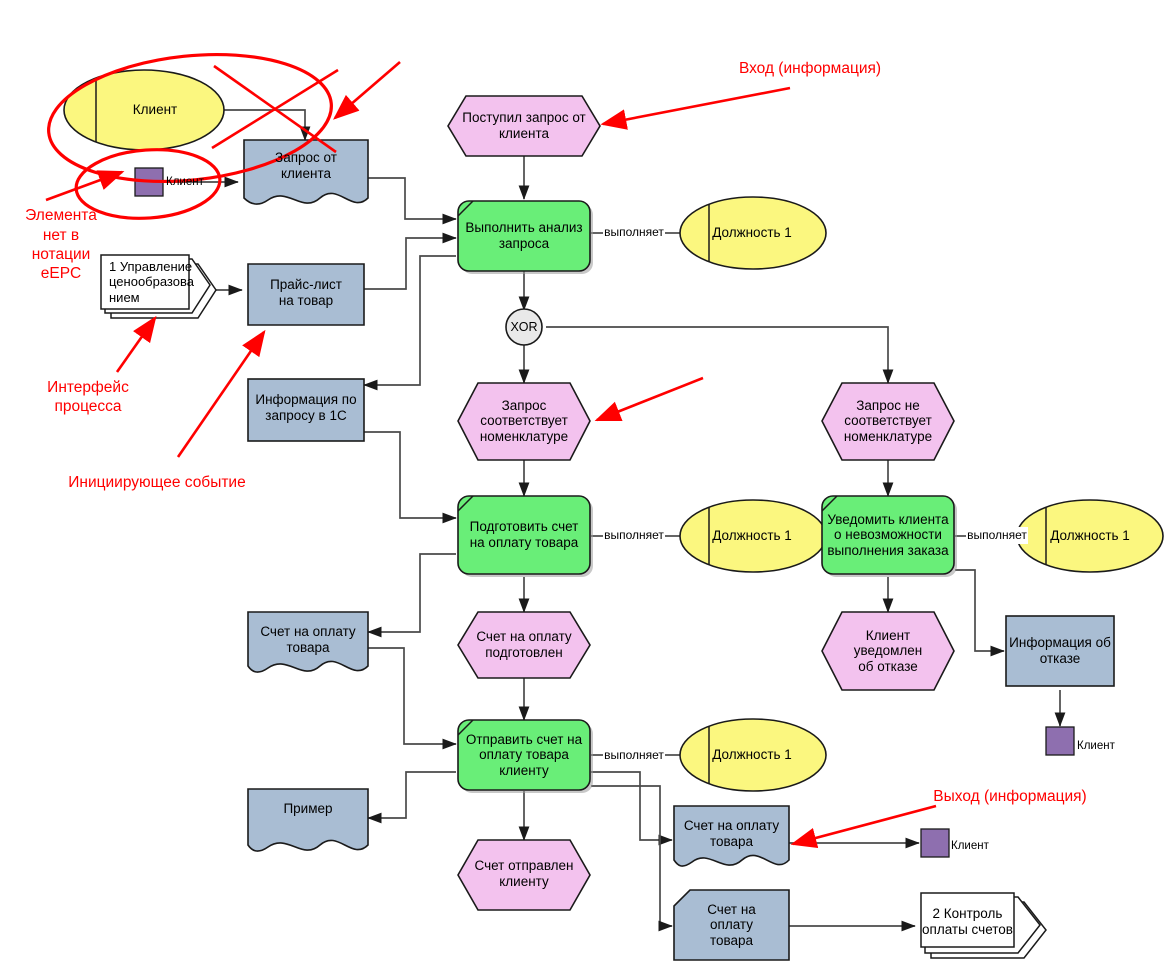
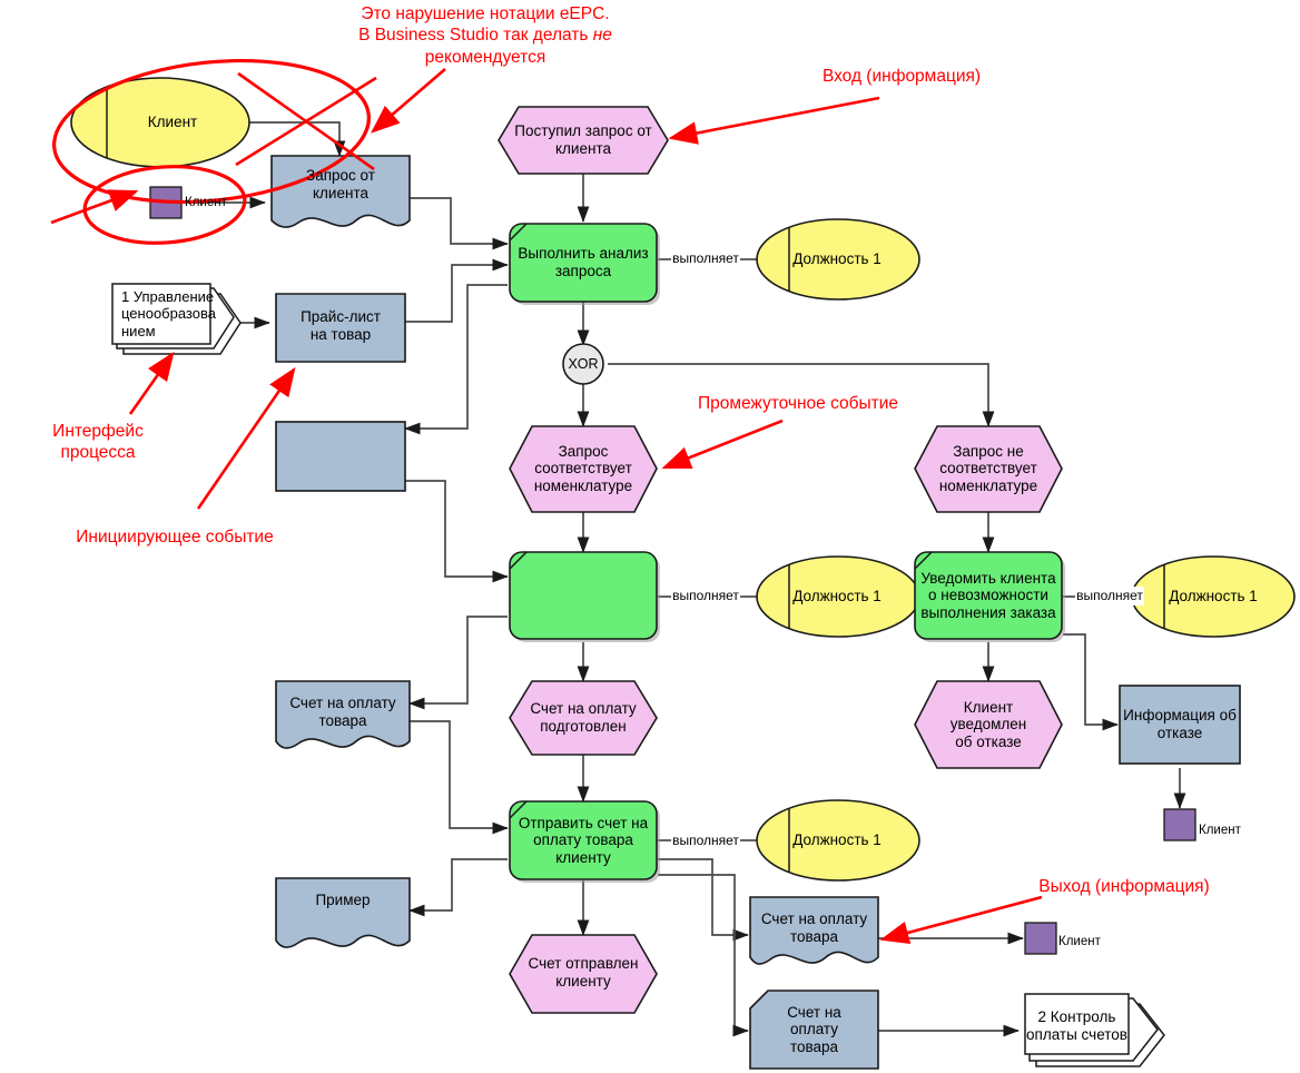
+ Это нарушение нотации eEPC.
+ В Business Studio так делать не
+ рекомендуется
  Вход (информация)
- Элемента
- нет в
- нотации
- eEPC
  Интерфейс
  процесса
  Инициирующее событие
+ Промежуточное событие
  Выход (информация)
  Клиент
  Клиент
  Запрос от
  клиента
  1 Управление
  ценообразова
  нием
  Прайс-лист
  на товар
- Информация по
- запросу в 1С
  Поступил запрос от
  клиента
  Выполнить анализ
  запроса
  XOR
  выполняет
  Должность 1
  Запрос
  соответствует
  номенклатуре
  Запрос не
  соответствует
  номенклатуре
- Подготовить счет
- на оплату товара
  выполняет
  Должность 1
  Уведомить клиента
  о невозможности
  выполнения заказа
  выполняет
  Должность 1
  Счет на оплату
  товара
  Счет на оплату
  подготовлен
  Клиент уведомлен
  об отказе
  Информация об
  отказе
  Клиент
  Отправить счет на
  оплату товара
  клиенту
  выполняет
  Должность 1
  Пример
  Счет отправлен
  клиенту
  Счет на оплату
  товара
  Клиент
  Счет на
  оплату
  товара
  2 Контроль
  оплаты счетов
